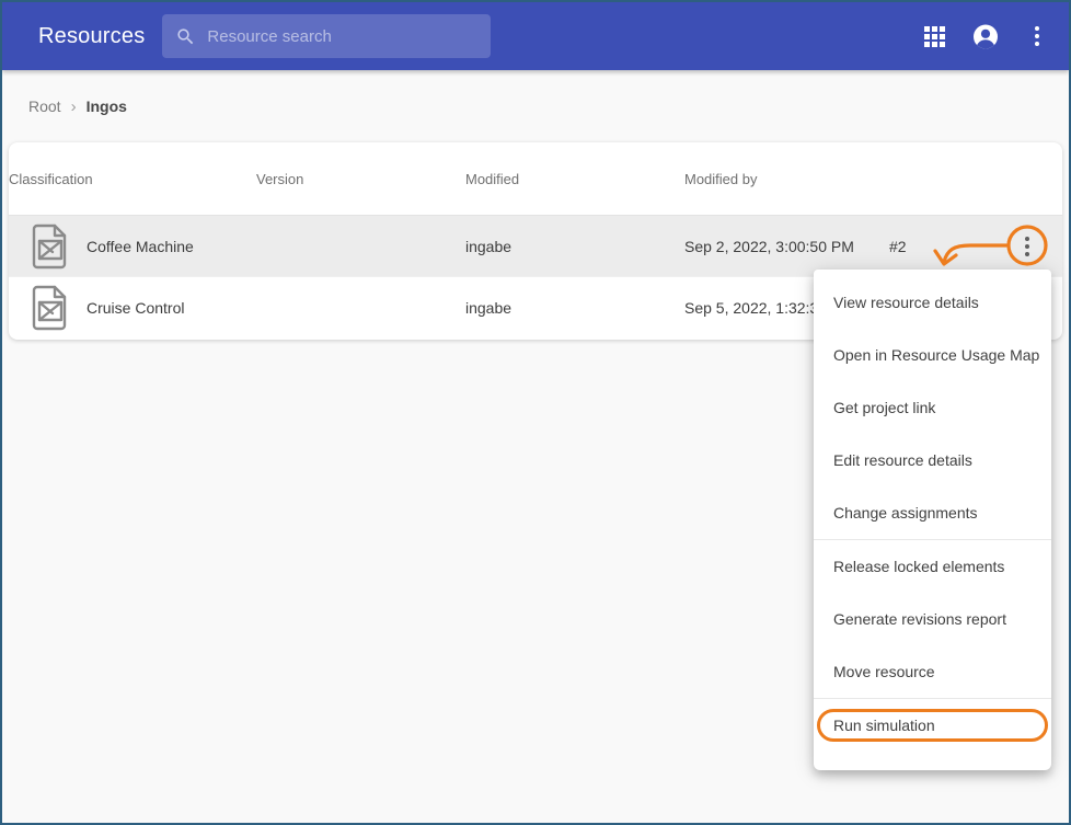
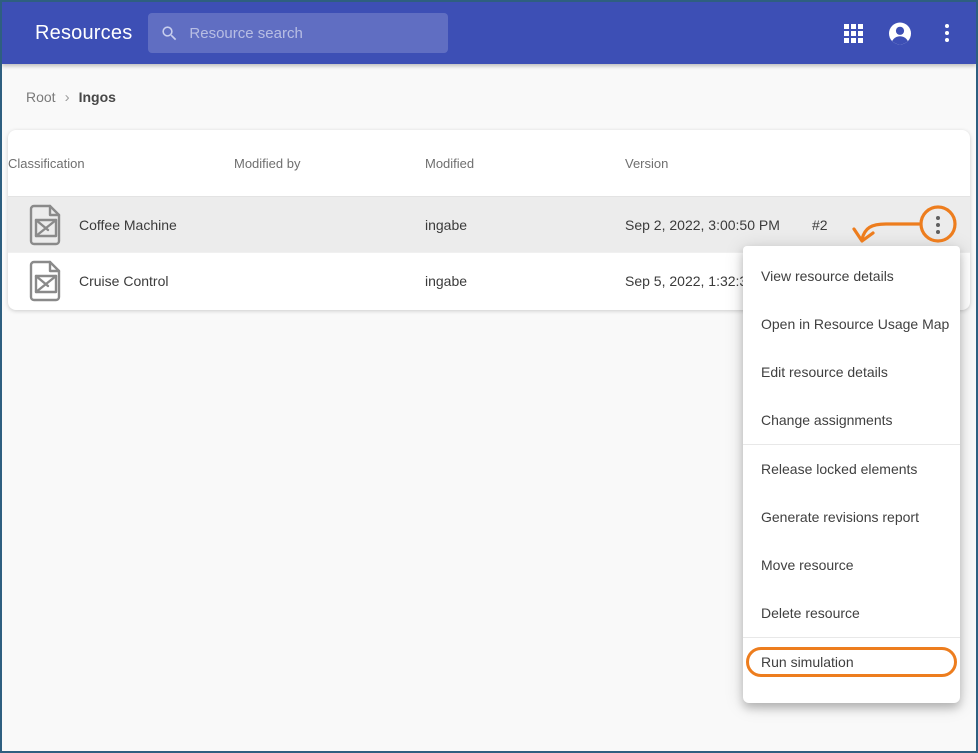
  Resources
  Resource search
  Root
  ›
  Ingos
  Classification
- Version
+ Modified by
  Modified
- Modified by
+ Version
  Coffee Machine
  ingabe
  Sep 2, 2022, 3:00:50 PM
  #2
  Cruise Control
  ingabe
  Sep 5, 2022, 1:32:
  View resource details
  Open in Resource Usage Map
- Get project link
  Edit resource details
  Change assignments
  Release locked elements
  Generate revisions report
  Move resource
+ Delete resource
  Run simulation
